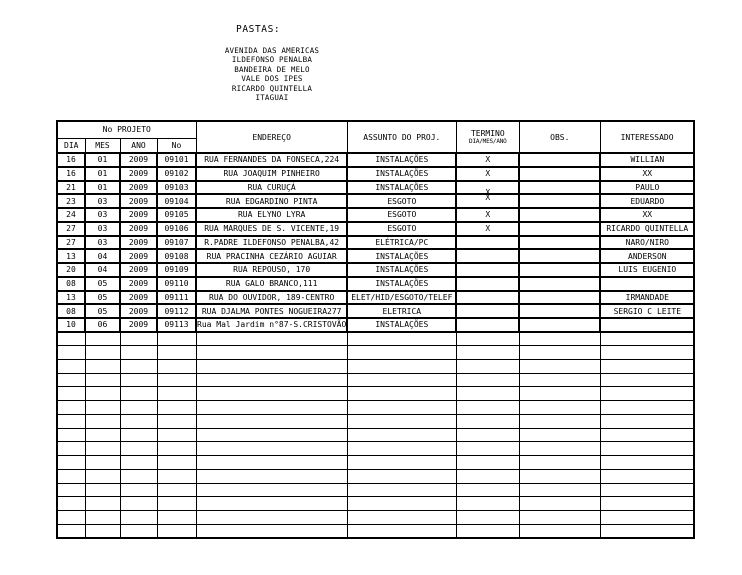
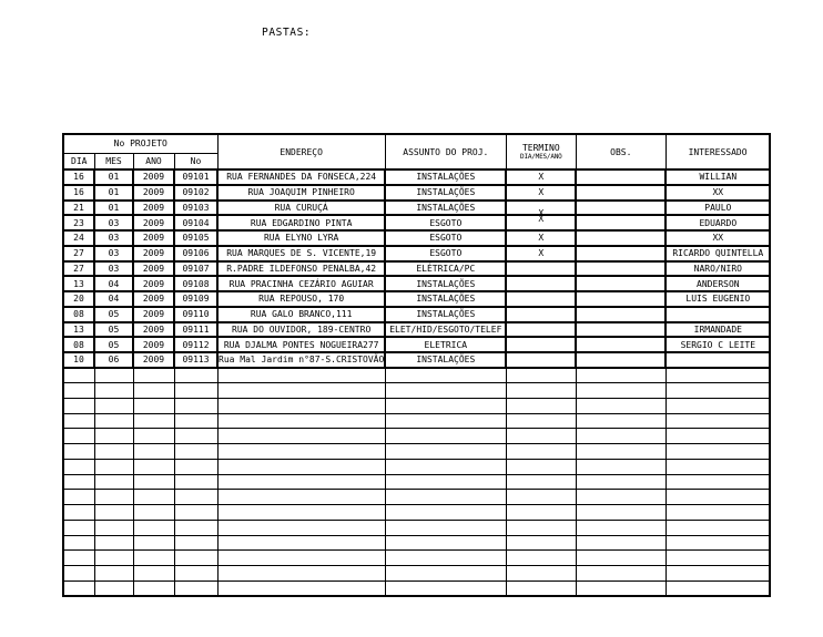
  PASTAS:
- AVENIDA DAS AMERICAS
- ILDEFONSO PENALBA
- BANDEIRA DE MELO
- VALE DOS IPES
- RICARDO QUINTELLA
- ITAGUAI
  No PROJETO	ENDEREÇO	ASSUNTO DO PROJ.	TERMINO	OBS.	INTERESSADO
  DIA	MES	ANO	No
  16	01	2009	09101	RUA FERNANDES DA FONSECA,224	INSTALAÇÕES	X		WILLIAN
  16	01	2009	09102	RUA JOAQUIM PINHEIRO	INSTALAÇÕES	X		XX
  21	01	2009	09103	RUA CURUÇÁ	INSTALAÇÕES	X		PAULO
  23	03	2009	09104	RUA EDGARDINO PINTA	ESGOTO	X		EDUARDO
  24	03	2009	09105	RUA ELYNO LYRA	ESGOTO	X		XX
  27	03	2009	09106	RUA MARQUES DE S. VICENTE,19	ESGOTO	X		RICARDO QUINTELLA
  27	03	2009	09107	R.PADRE ILDEFONSO PENALBA,42	ELÉTRICA/PC			NARO/NIRO
  13	04	2009	09108	RUA PRACINHA CEZÁRIO AGUIAR	INSTALAÇÕES			ANDERSON
  20	04	2009	09109	RUA REPOUSO, 170	INSTALAÇÕES			LUIS EUGENIO
  08	05	2009	09110	RUA GALO BRANCO,111	INSTALAÇÕES
  13	05	2009	09111	RUA DO OUVIDOR, 189-CENTRO	ELET/HID/ESGOTO/TELEF			IRMANDADE
  08	05	2009	09112	RUA DJALMA PONTES NOGUEIRA277	ELETRICA			SERGIO C LEITE
  10	06	2009	09113	Rua Mal Jardim n°87-S.CRISTOVÃO	INSTALAÇÕES
